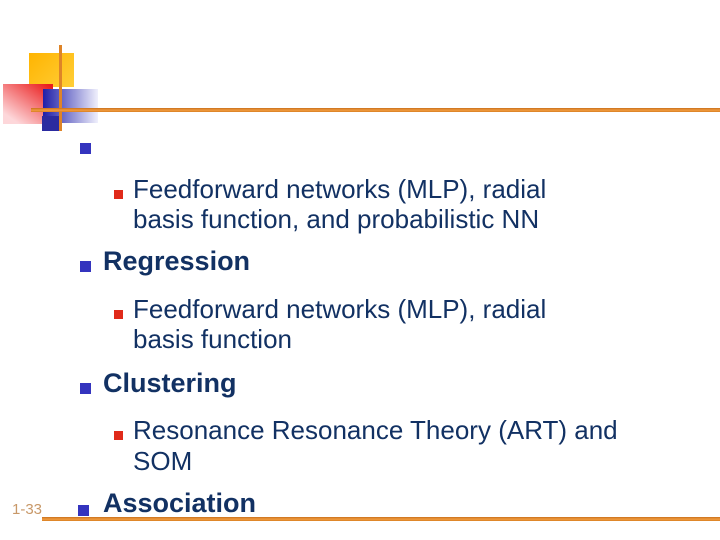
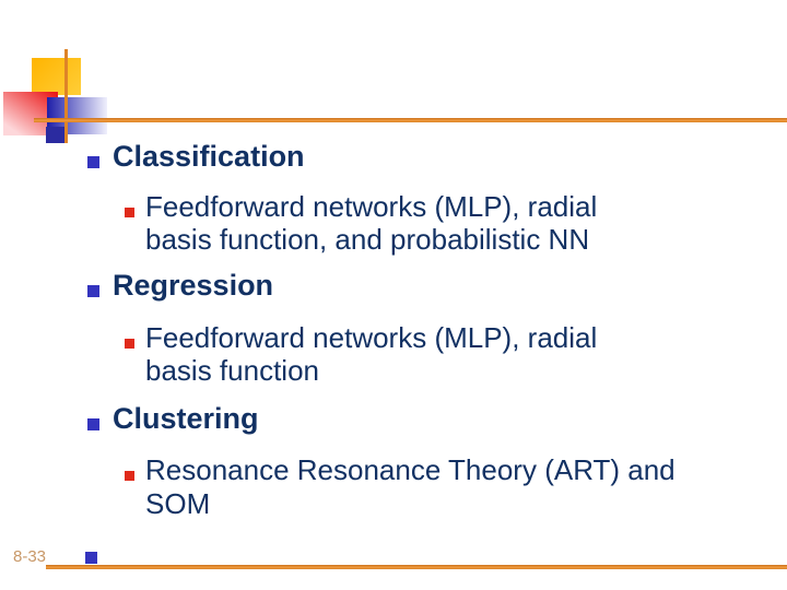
+ Classification
  Feedforward networks (MLP), radial
  basis function, and probabilistic NN
  Regression
  Feedforward networks (MLP), radial
  basis function
  Clustering
  Resonance Resonance Theory (ART) and
  SOM
- Association
- 1-33
+ 8-33
